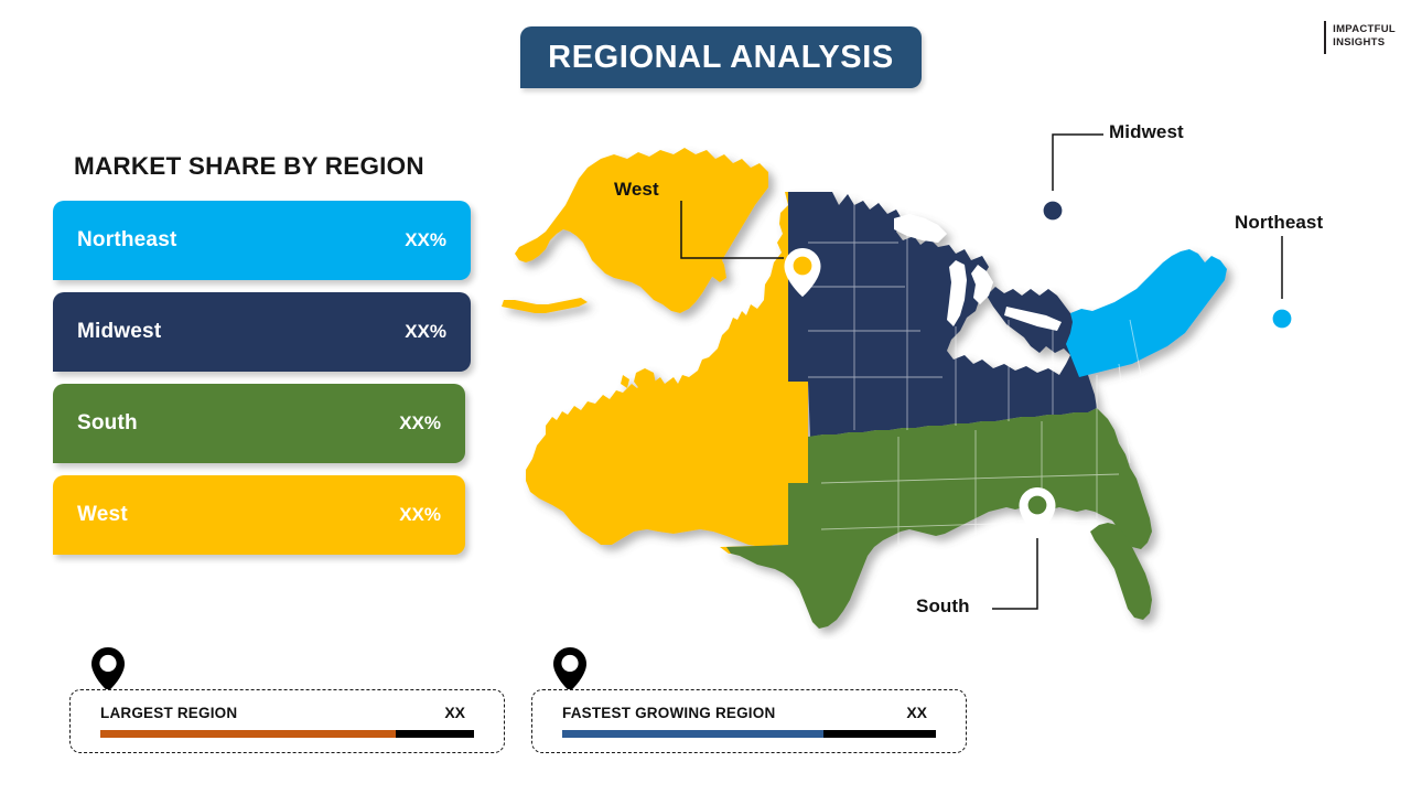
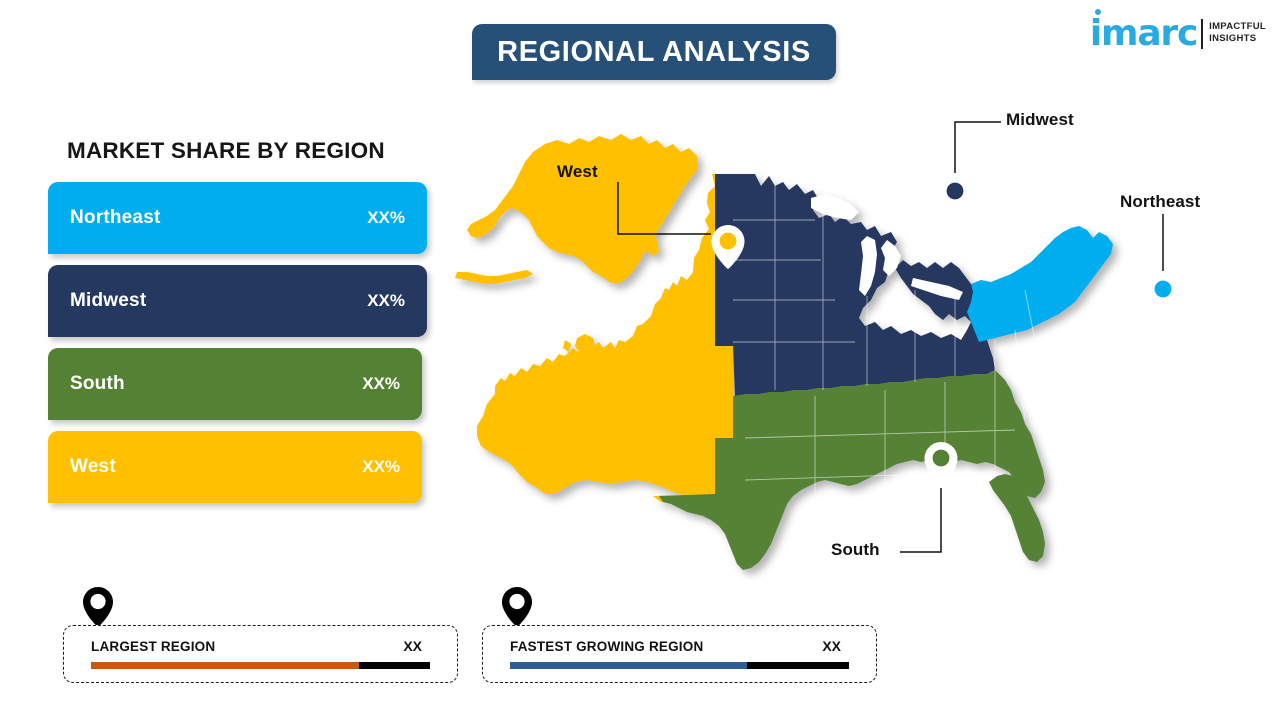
  REGIONAL ANALYSIS
+ imarc
  IMPACTFUL
  INSIGHTS
  MARKET SHARE BY REGION
  Northeast
  XX%
  Midwest
  XX%
  South
  XX%
  West
  XX%
  LARGEST REGION
  XX
  FASTEST GROWING REGION
  XX
  West
  Midwest
  Northeast
  South
